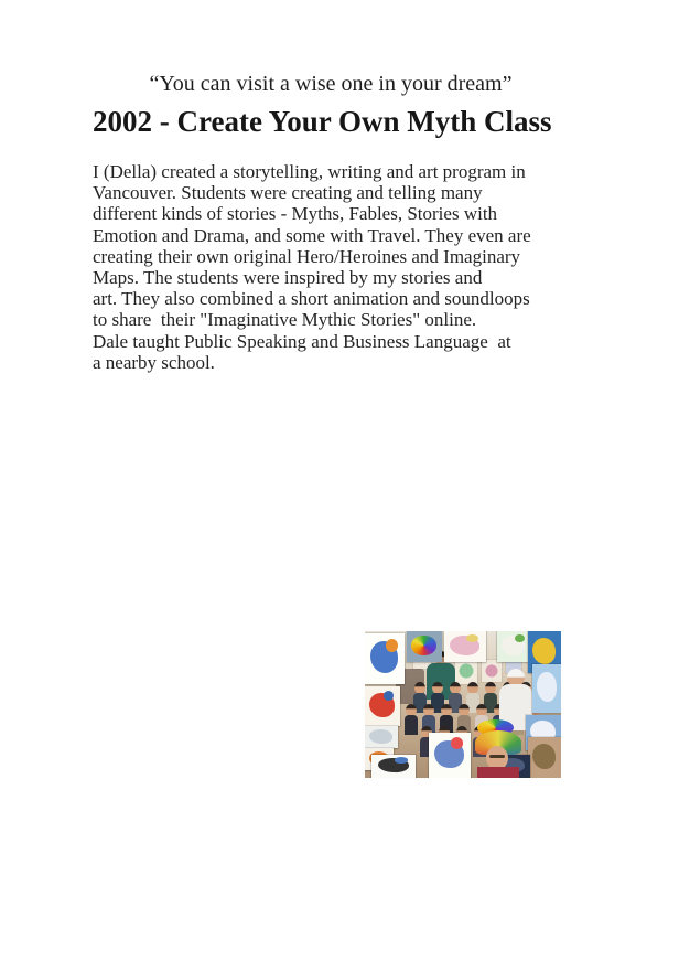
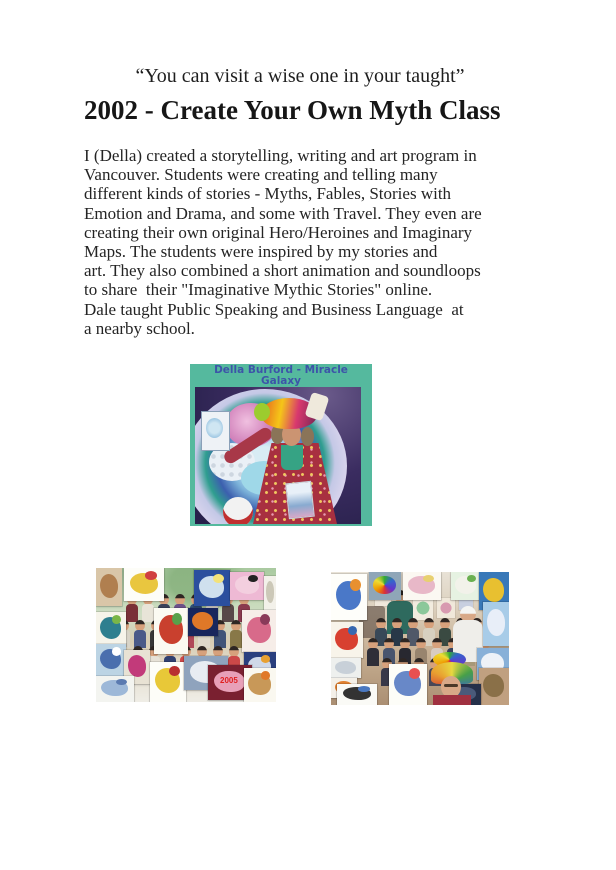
- “You can visit a wise one in your dream”
+ “You can visit a wise one in your taught”
  2002 - Create Your Own Myth Class
  I (Della) created a storytelling, writing and art program in
  Vancouver. Students were creating and telling many
  different kinds of stories - Myths, Fables, Stories with
  Emotion and Drama, and some with Travel. They even are
  creating their own original Hero/Heroines and Imaginary
  Maps. The students were inspired by my stories and
  art. They also combined a short animation and soundloops
  to share their "Imaginative Mythic Stories" online.
  Dale taught Public Speaking and Business Language at
  a nearby school.
+ Della Burford - Miracle
+ Galaxy
+ 2005
